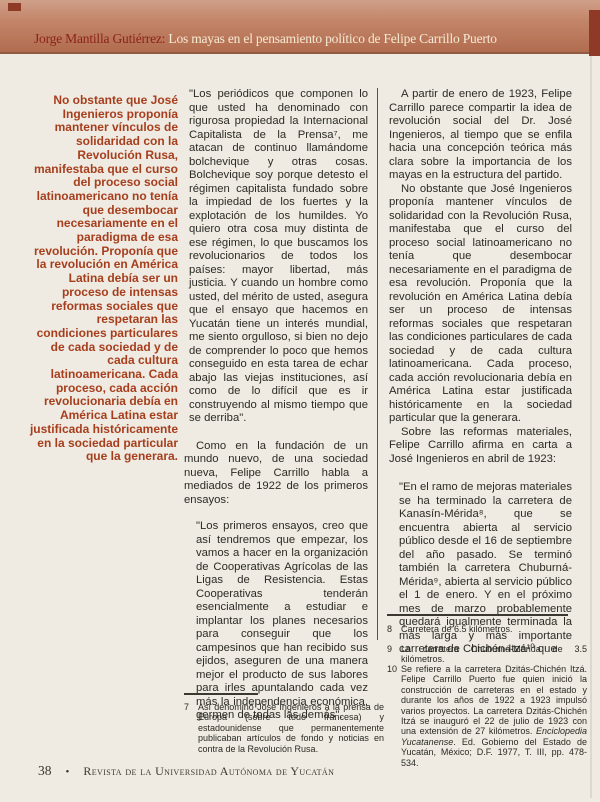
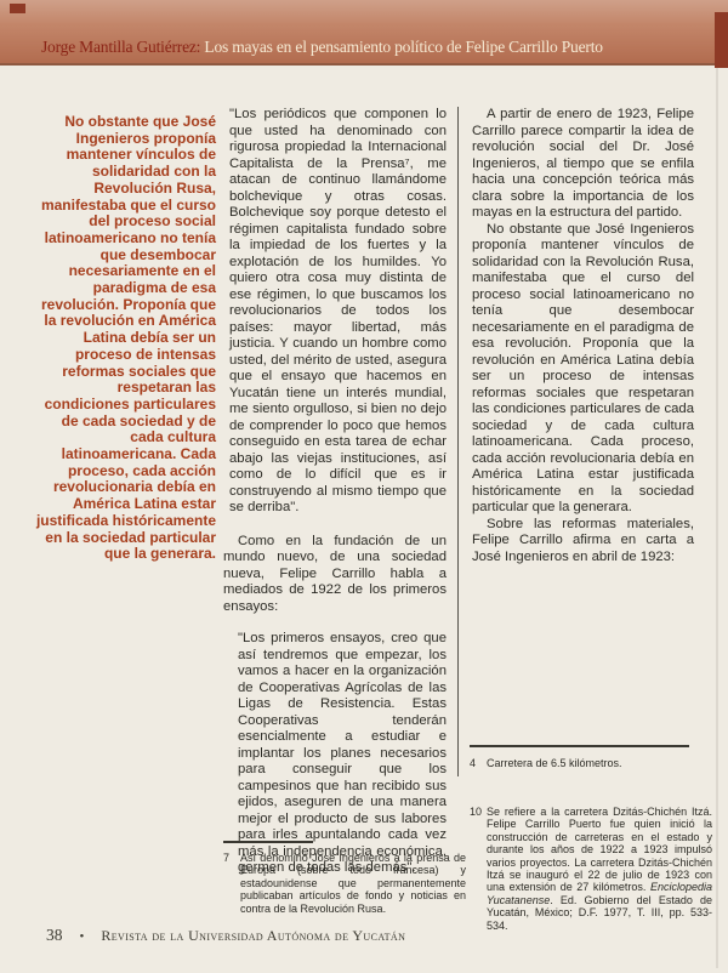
  Jorge Mantilla Gutiérrez: Los mayas en el pensamiento político de Felipe Carrillo Puerto
  No obstante que José Ingenieros proponía mantener vínculos de solidaridad con la Revolución Rusa, manifestaba que el curso del proceso social latinoamericano no tenía que desembocar necesariamente en el paradigma de esa revolución. Proponía que la revolución en América Latina debía ser un proceso de intensas reformas sociales que respetaran las condiciones particulares de cada sociedad y de cada cultura latinoamericana. Cada proceso, cada acción revolucionaria debía en América Latina estar justificada históricamente en la sociedad particular que la generara.
  "Los periódicos que componen lo que usted ha denominado con rigurosa propiedad la Internacional Capitalista de la Prensa⁷, me atacan de continuo llamándome bolchevique y otras cosas. Bolchevique soy porque detesto el régimen capitalista fundado sobre la impiedad de los fuertes y la explotación de los humildes. Yo quiero otra cosa muy distinta de ese régimen, lo que buscamos los revolucionarios de todos los países: mayor libertad, más justicia. Y cuando un hombre como usted, del mérito de usted, asegura que el ensayo que hacemos en Yucatán tiene un interés mundial, me siento orgulloso, si bien no dejo de comprender lo poco que hemos conseguido en esta tarea de echar abajo las viejas instituciones, así como de lo difícil que es ir construyendo al mismo tiempo que se derriba".
  Como en la fundación de un mundo nuevo, de una sociedad nueva, Felipe Carrillo habla a mediados de 1922 de los primeros ensayos:
  "Los primeros ensayos, creo que así tendremos que empezar, los vamos a hacer en la organización de Cooperativas Agrícolas de las Ligas de Resistencia. Estas Cooperativas tenderán esencialmente a estudiar e implantar los planes necesarios para conseguir que los campesinos que han recibido sus ejidos, aseguren de una manera mejor el producto de sus labores para irles apuntalando cada vez más la independencia económica, germen de todas las demás".
  A partir de enero de 1923, Felipe Carrillo parece compartir la idea de revolución social del Dr. José Ingenieros, al tiempo que se enfila hacia una concepción teórica más clara sobre la importancia de los mayas en la estructura del partido.
  No obstante que José Ingenieros proponía mantener vínculos de solidaridad con la Revolución Rusa, manifestaba que el curso del proceso social latinoamericano no tenía que desembocar necesariamente en el paradigma de esa revolución. Proponía que la revolución en América Latina debía ser un proceso de intensas reformas sociales que respetaran las condiciones particulares de cada sociedad y de cada cultura latinoamericana. Cada proceso, cada acción revolucionaria debía en América Latina estar justificada históricamente en la sociedad particular que la generara.
  Sobre las reformas materiales, Felipe Carrillo afirma en carta a José Ingenieros en abril de 1923:
- "En el ramo de mejoras materiales se ha terminado la carretera de Kanasín-Mérida⁸, que se encuentra abierta al servicio público desde el 16 de septiembre del año pasado. Se terminó también la carretera Chuburná-Mérida⁹, abierta al servicio público el 1 de enero. Y en el próximo mes de marzo probablemente quedará igualmente terminada la más larga y más importante carretera de Chichén-Itzá¹⁰ que
  7 Así denominó José Ingenieros a la prensa de Europa (sobre todo francesa) y estadounidense que permanentemente publicaban artículos de fondo y noticias en contra de la Revolución Rusa.
- 8 Carretera de 6.5 kilómetros.
+ 4 Carretera de 6.5 kilómetros.
- 9 La carretera Chuburná-Mérida de 3.5 kilómetros.
- 10 Se refiere a la carretera Dzitás-Chichén Itzá. Felipe Carrillo Puerto fue quien inició la construcción de carreteras en el estado y durante los años de 1922 a 1923 impulsó varios proyectos. La carretera Dzitás-Chichén Itzá se inauguró el 22 de julio de 1923 con una extensión de 27 kilómetros. Enciclopedia Yucatanense. Ed. Gobierno del Estado de Yucatán, México; D.F. 1977, T. III, pp. 478-534.
+ 10 Se refiere a la carretera Dzitás-Chichén Itzá. Felipe Carrillo Puerto fue quien inició la construcción de carreteras en el estado y durante los años de 1922 a 1923 impulsó varios proyectos. La carretera Dzitás-Chichén Itzá se inauguró el 22 de julio de 1923 con una extensión de 27 kilómetros. Enciclopedia Yucatanense. Ed. Gobierno del Estado de Yucatán, México; D.F. 1977, T. III, pp. 533-534.
  38
  •
  Revista de la Universidad Autónoma de Yucatán
